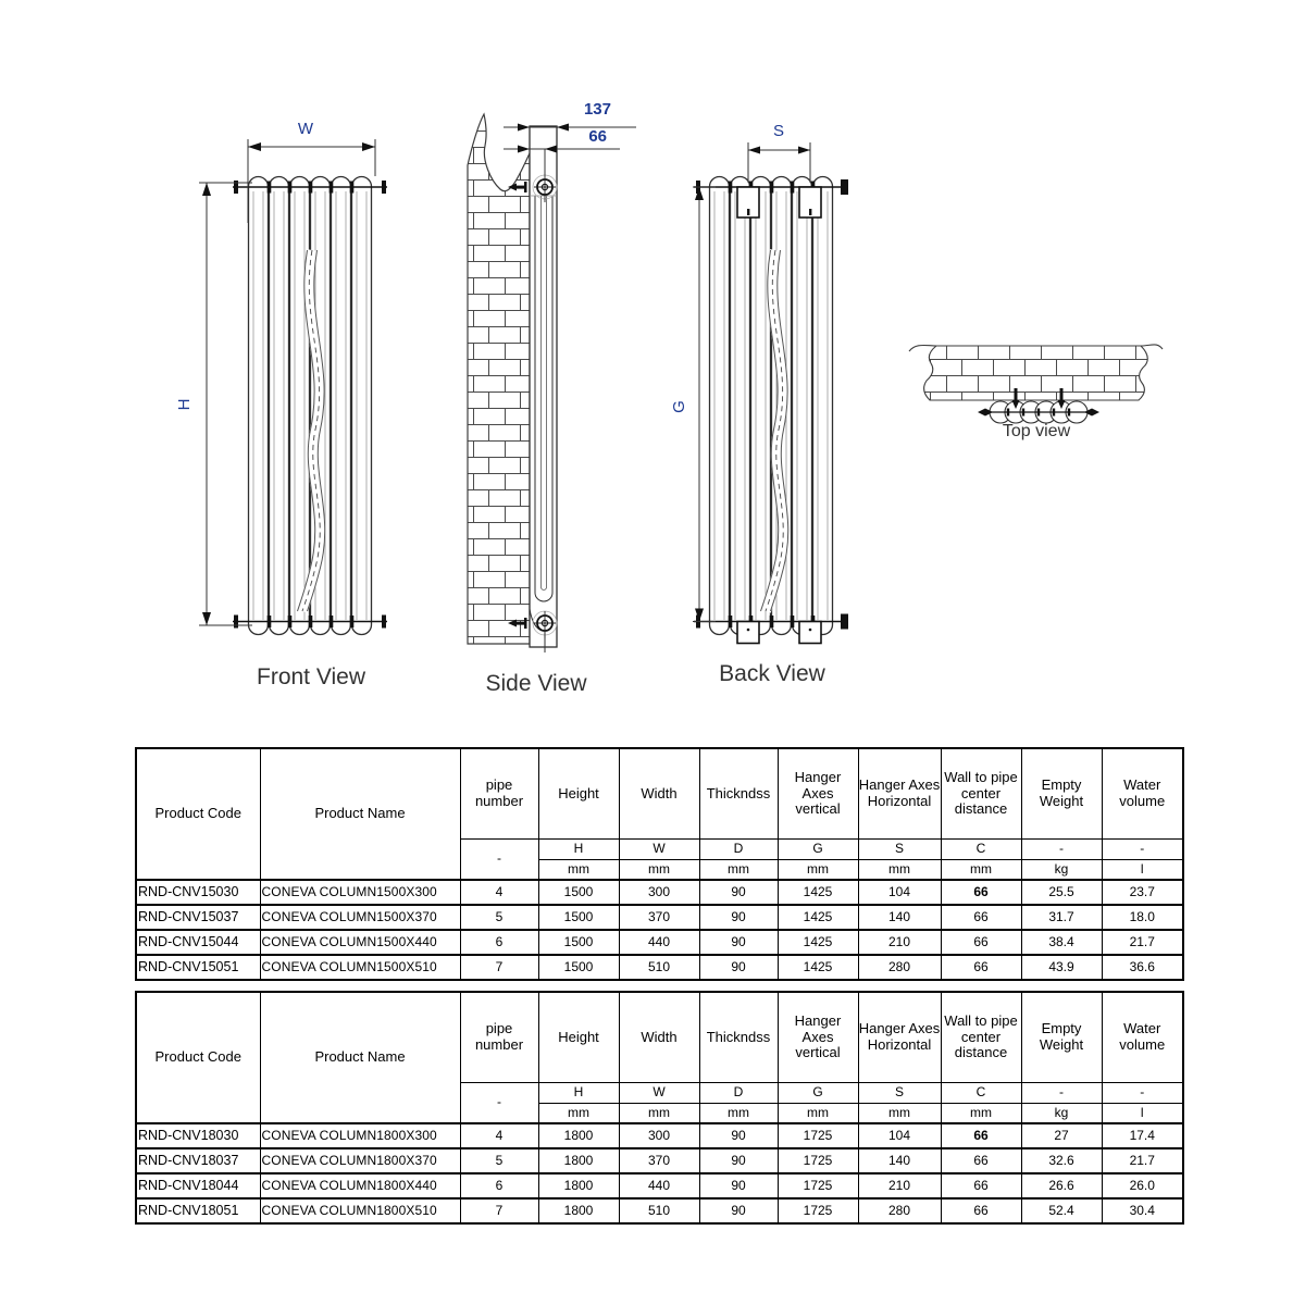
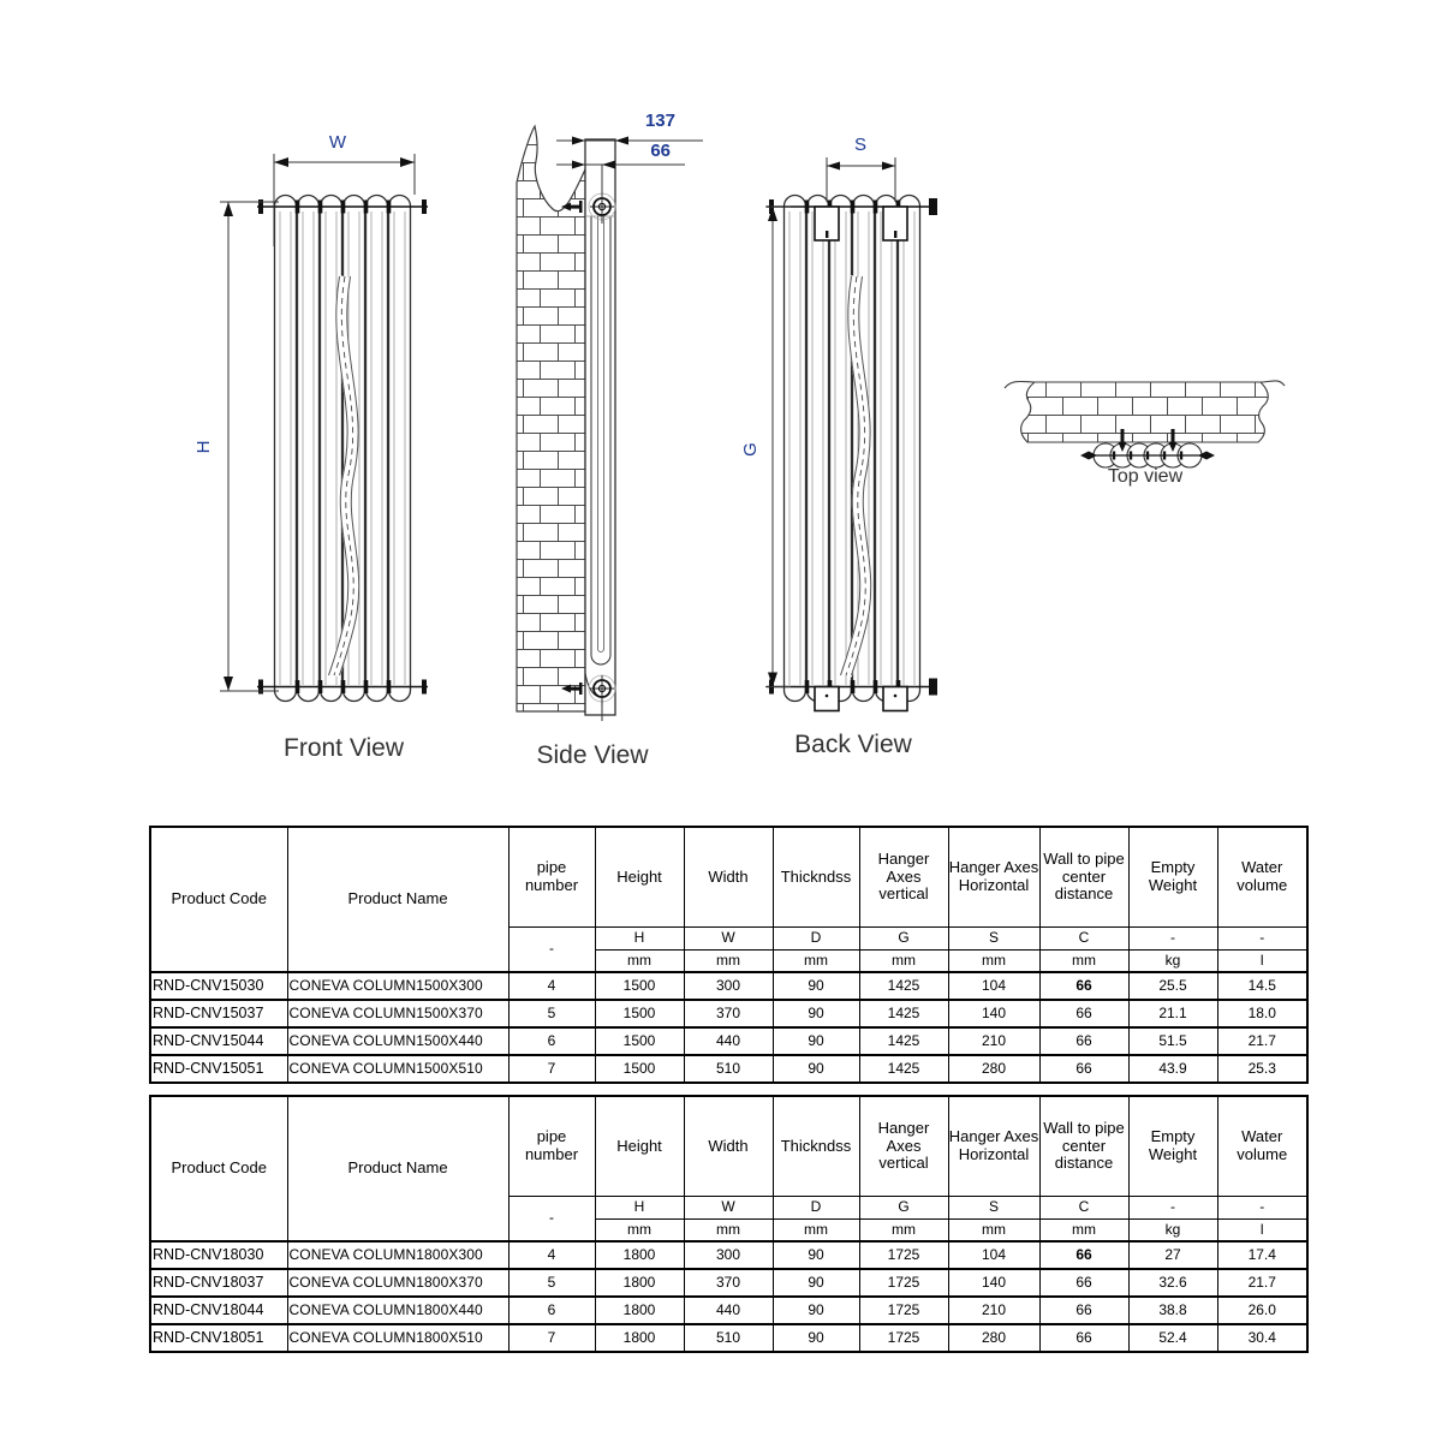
  W
  Front View
  137
  66
  Side View
  S
  Back View
  Top view
  Product Code	Product Name	pipe number	Height	Width	Thickndss	Hanger Axes vertical	Hanger Axes Horizontal	Wall to pipe center distance	Empty Weight	Water volume
  -	H	W	D	G	S	C	-	-
  mm	mm	mm	mm	mm	mm	kg	l
- RND-CNV15030	CONEVA COLUMN1500X300	4	1500	300	90	1425	104	66	25.5	23.7
+ RND-CNV15030	CONEVA COLUMN1500X300	4	1500	300	90	1425	104	66	25.5	14.5
- RND-CNV15037	CONEVA COLUMN1500X370	5	1500	370	90	1425	140	66	31.7	18.0
+ RND-CNV15037	CONEVA COLUMN1500X370	5	1500	370	90	1425	140	66	21.1	18.0
- RND-CNV15044	CONEVA COLUMN1500X440	6	1500	440	90	1425	210	66	38.4	21.7
+ RND-CNV15044	CONEVA COLUMN1500X440	6	1500	440	90	1425	210	66	51.5	21.7
- RND-CNV15051	CONEVA COLUMN1500X510	7	1500	510	90	1425	280	66	43.9	36.6
+ RND-CNV15051	CONEVA COLUMN1500X510	7	1500	510	90	1425	280	66	43.9	25.3
  Product Code	Product Name	pipe number	Height	Width	Thickndss	Hanger Axes vertical	Hanger Axes Horizontal	Wall to pipe center distance	Empty Weight	Water volume
  -	H	W	D	G	S	C	-	-
  mm	mm	mm	mm	mm	mm	kg	l
  RND-CNV18030	CONEVA COLUMN1800X300	4	1800	300	90	1725	104	66	27	17.4
  RND-CNV18037	CONEVA COLUMN1800X370	5	1800	370	90	1725	140	66	32.6	21.7
- RND-CNV18044	CONEVA COLUMN1800X440	6	1800	440	90	1725	210	66	26.6	26.0
+ RND-CNV18044	CONEVA COLUMN1800X440	6	1800	440	90	1725	210	66	38.8	26.0
  RND-CNV18051	CONEVA COLUMN1800X510	7	1800	510	90	1725	280	66	52.4	30.4
